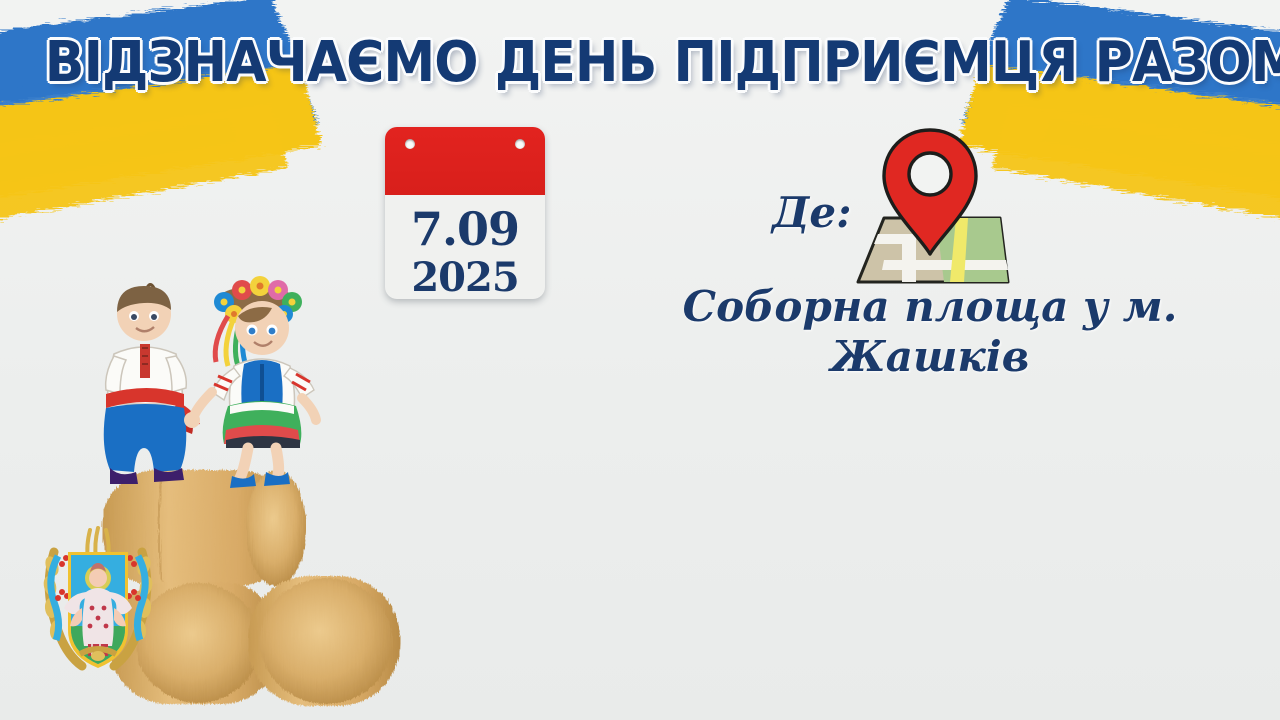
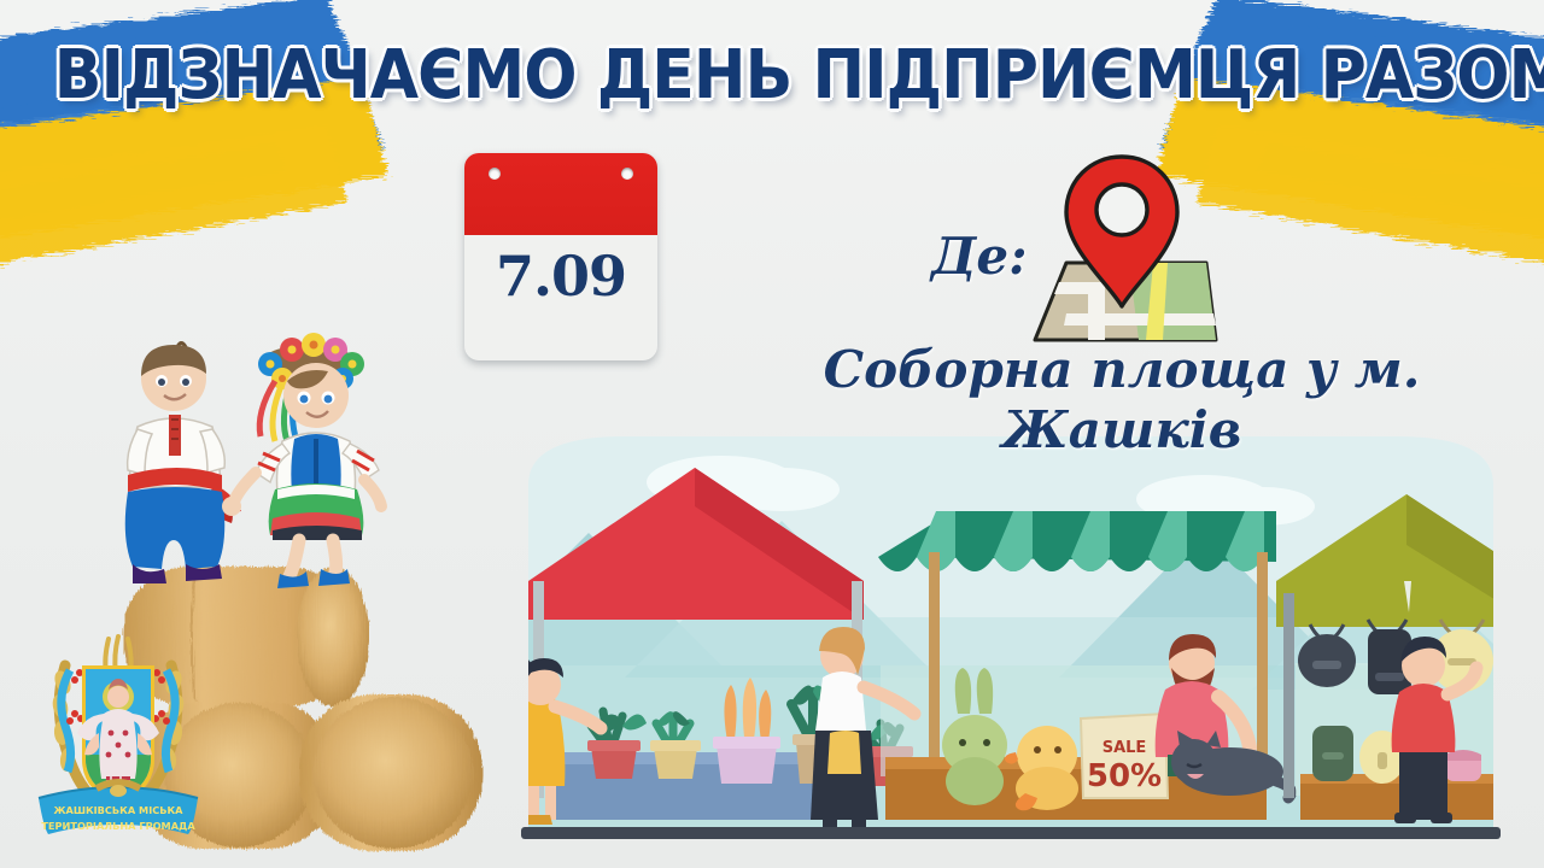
  ВІДЗНАЧАЄМО ДЕНЬ ПІДПРИЄМЦЯ РАЗОМ
  7.09
- 2025
  Де:
  Соборна площа у м. Жашків
+ SALE
+ 50%
+ ЖАШКІВСЬКА МІСЬКА
+ ТЕРИТОРІАЛЬНА ГРОМАДА
